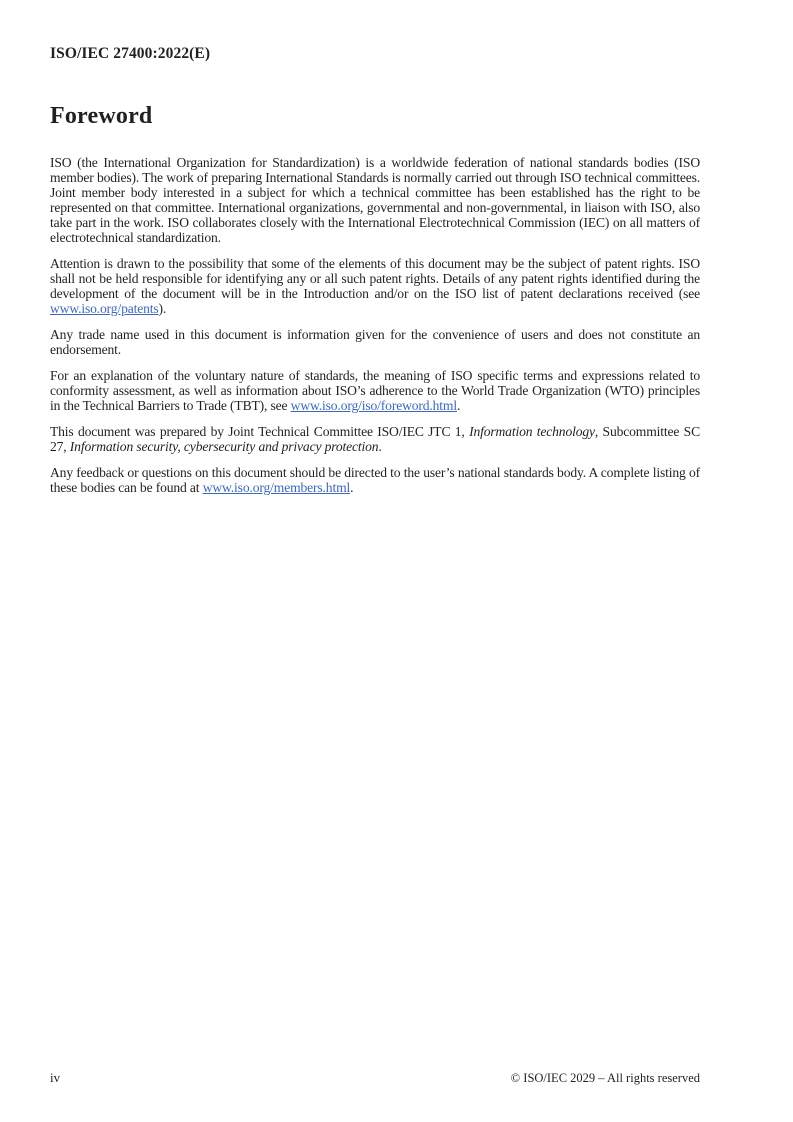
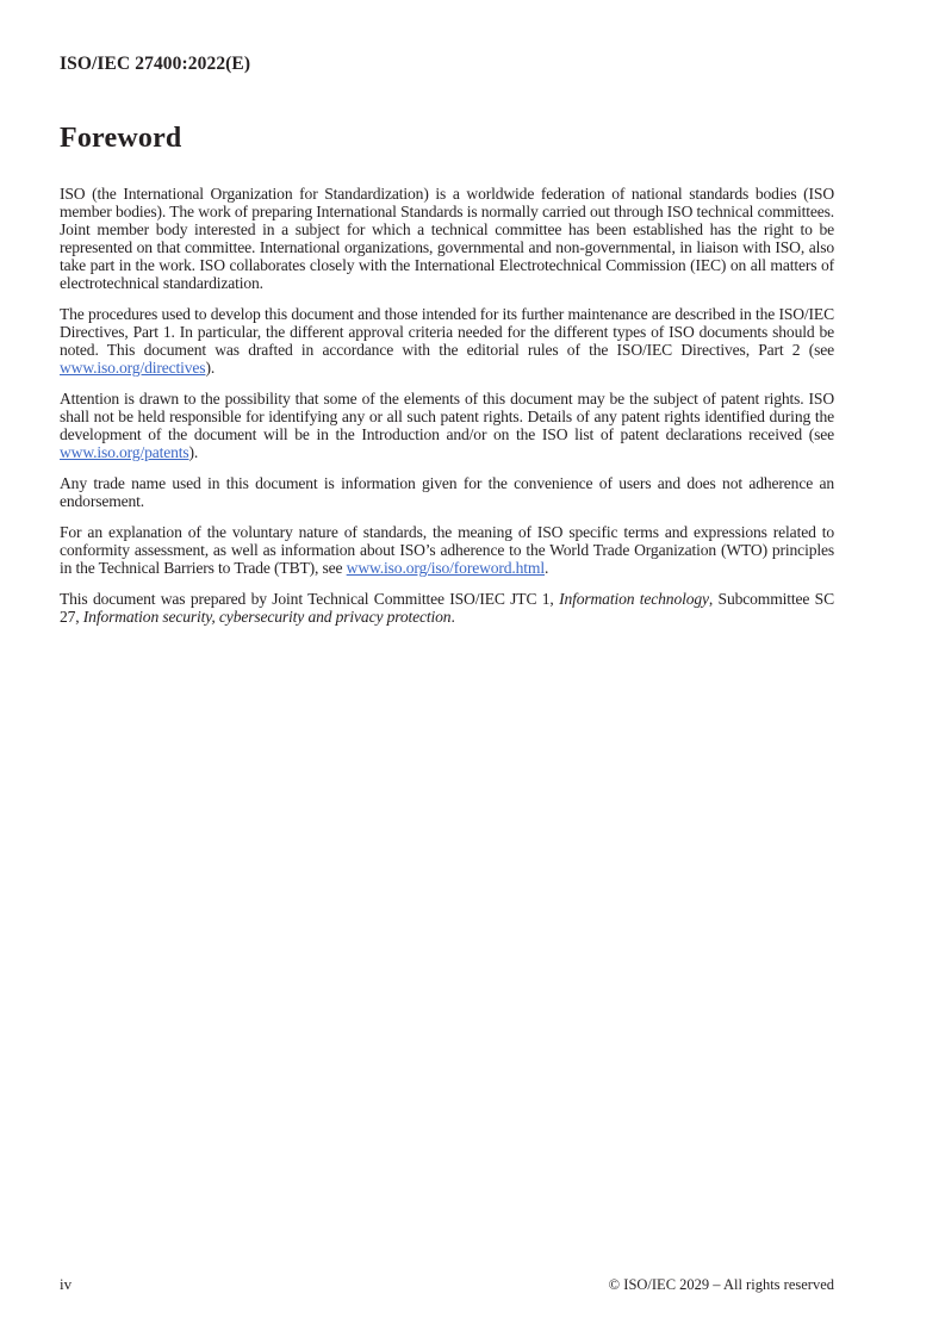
  ISO/IEC 27400:2022(E)
  Foreword
  ISO (the International Organization for Standardization) is a worldwide federation of national standards bodies (ISO member bodies). The work of preparing International Standards is normally carried out through ISO technical committees. Joint member body interested in a subject for which a technical committee has been established has the right to be represented on that committee. International organizations, governmental and non-governmental, in liaison with ISO, also take part in the work. ISO collaborates closely with the International Electrotechnical Commission (IEC) on all matters of electrotechnical standardization.
+ The procedures used to develop this document and those intended for its further maintenance are described in the ISO/IEC Directives, Part 1. In particular, the different approval criteria needed for the different types of ISO documents should be noted. This document was drafted in accordance with the editorial rules of the ISO/IEC Directives, Part 2 (see www.iso.org/directives).
  Attention is drawn to the possibility that some of the elements of this document may be the subject of patent rights. ISO shall not be held responsible for identifying any or all such patent rights. Details of any patent rights identified during the development of the document will be in the Introduction and/or on the ISO list of patent declarations received (see www.iso.org/patents).
- Any trade name used in this document is information given for the convenience of users and does not constitute an endorsement.
+ Any trade name used in this document is information given for the convenience of users and does not adherence an endorsement.
  For an explanation of the voluntary nature of standards, the meaning of ISO specific terms and expressions related to conformity assessment, as well as information about ISO’s adherence to the World Trade Organization (WTO) principles in the Technical Barriers to Trade (TBT), see www.iso.org/iso/foreword.html.
  This document was prepared by Joint Technical Committee ISO/IEC JTC 1, Information technology, Subcommittee SC 27, Information security, cybersecurity and privacy protection.
- Any feedback or questions on this document should be directed to the user’s national standards body. A complete listing of these bodies can be found at www.iso.org/members.html.
  iv
  © ISO/IEC 2029 – All rights reserved
